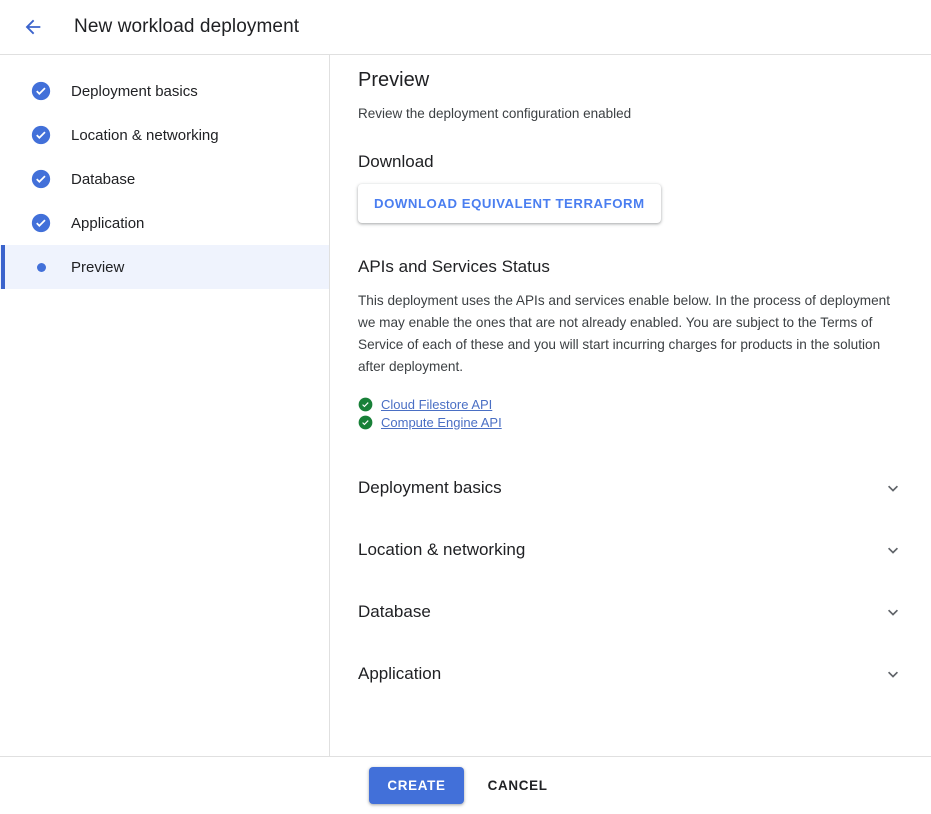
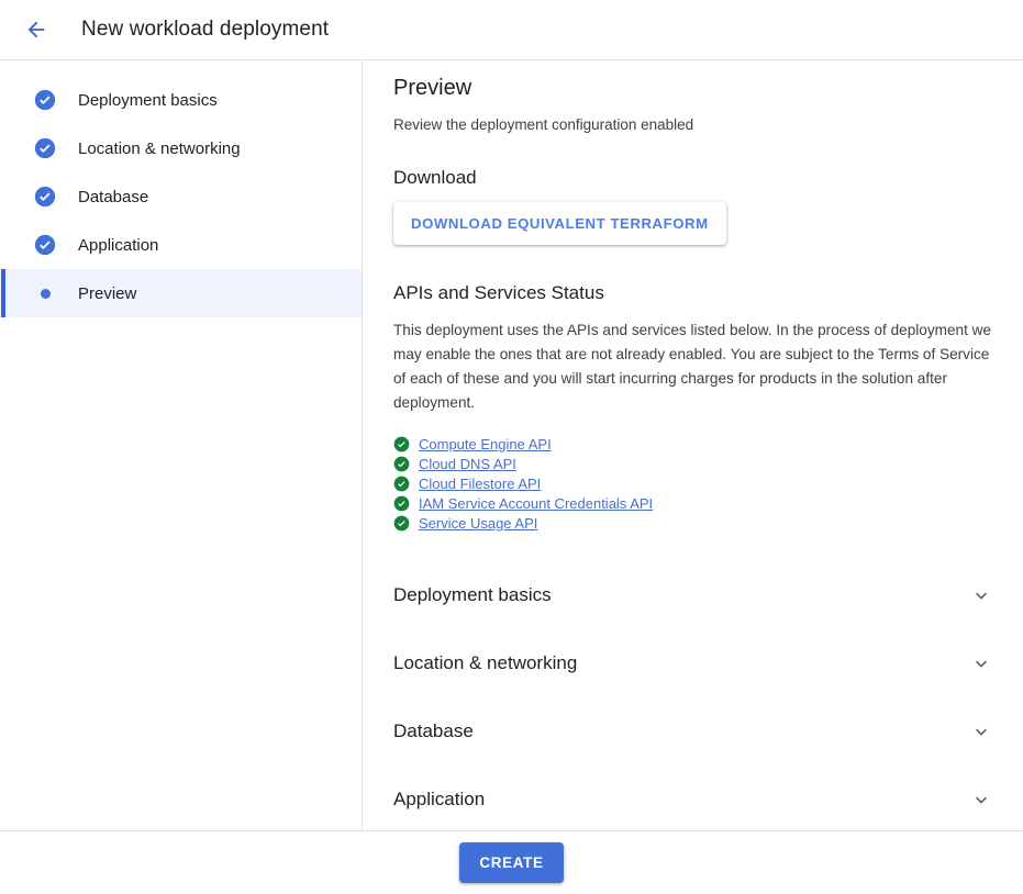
  New workload deployment
  Deployment basics
  Location & networking
  Database
  Application
  Preview
  Preview
  Review the deployment configuration enabled
  Download
  DOWNLOAD EQUIVALENT TERRAFORM
  APIs and Services Status
- This deployment uses the APIs and services enable below. In the process of deployment we may enable the ones that are not already enabled. You are subject to the Terms of Service of each of these and you will start incurring charges for products in the solution after deployment.
+ This deployment uses the APIs and services listed below. In the process of deployment we may enable the ones that are not already enabled. You are subject to the Terms of Service of each of these and you will start incurring charges for products in the solution after deployment.
- Cloud Filestore API
+ Compute Engine API
+ Cloud DNS API
- Compute Engine API
+ Cloud Filestore API
+ IAM Service Account Credentials API
+ Service Usage API
  Deployment basics
  Location & networking
  Database
  Application
  CREATE
- CANCEL
